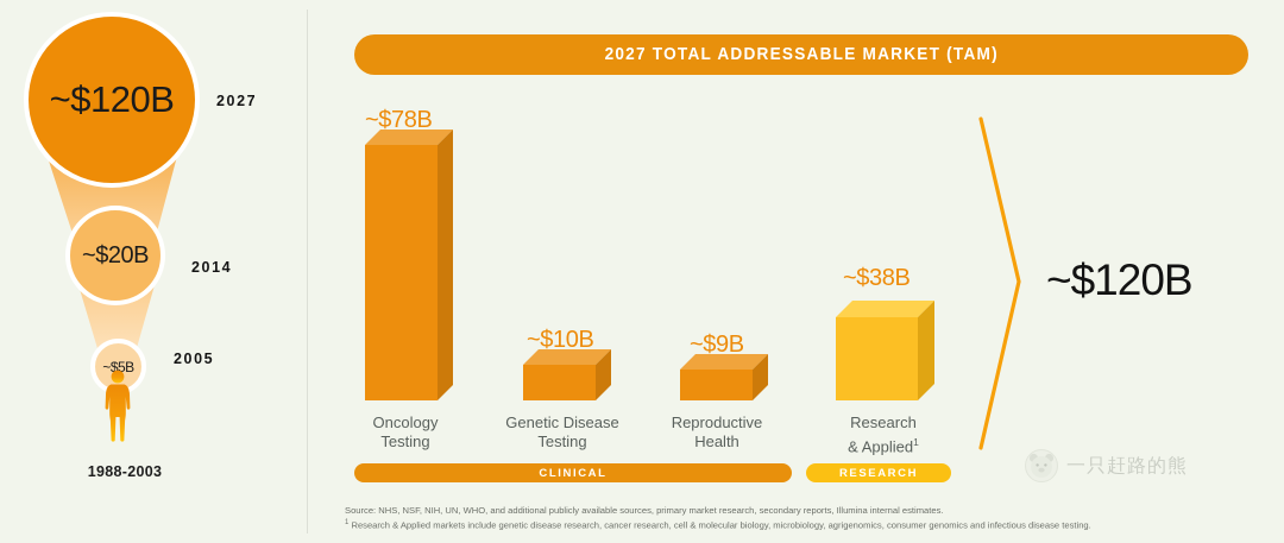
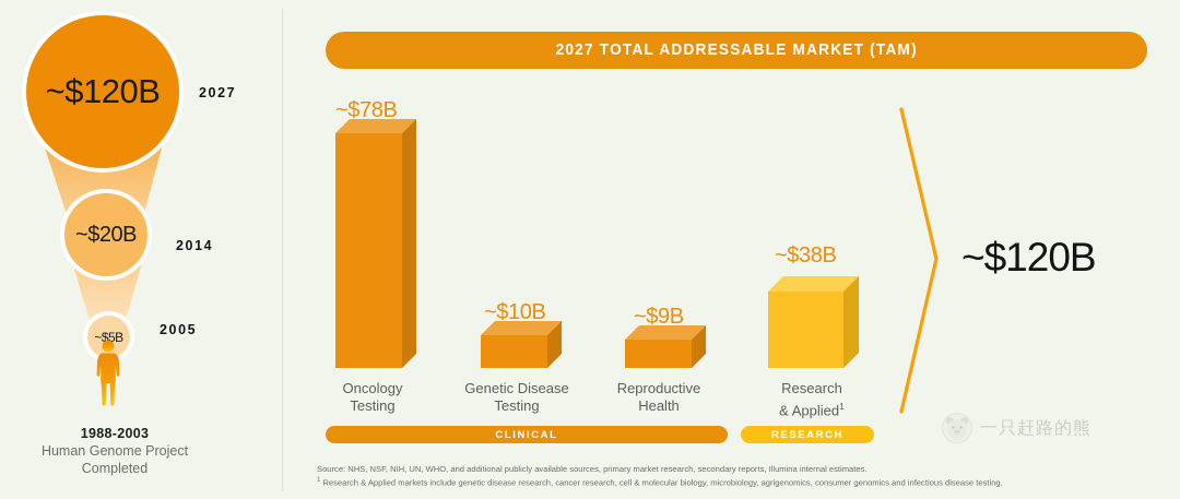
  ~$120B
  ~$20B
  ~$5B
  2027
  2014
  2005
  1988-2003
+ Human Genome Project
+ Completed
  2027 TOTAL ADDRESSABLE MARKET (TAM)
  ~$78B
  ~$10B
  ~$9B
  ~$38B
  Oncology
  Testing
  Genetic Disease
  Testing
  Reproductive
  Health
  Research
  & Applied1
  CLINICAL
  RESEARCH
  ~$120B
  Source: NHS, NSF, NIH, UN, WHO, and additional publicly available sources, primary market research, secondary reports, Illumina internal estimates.
  Research & Applied markets include genetic disease research, cancer research, cell & molecular biology, microbiology, agrigenomics, consumer genomics and infectious disease testing.
  一只赶路的熊
